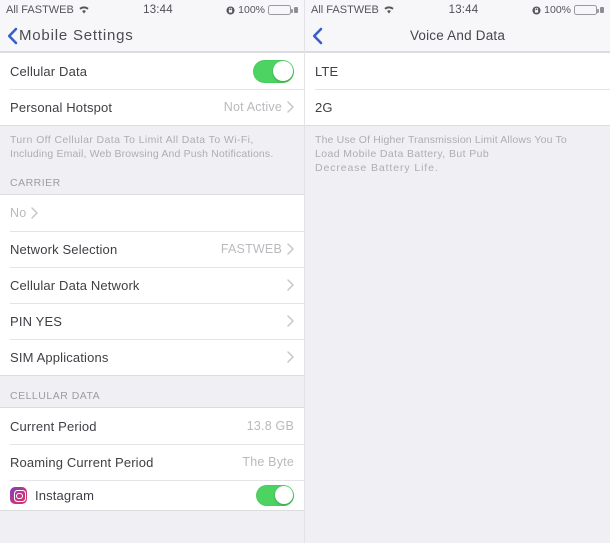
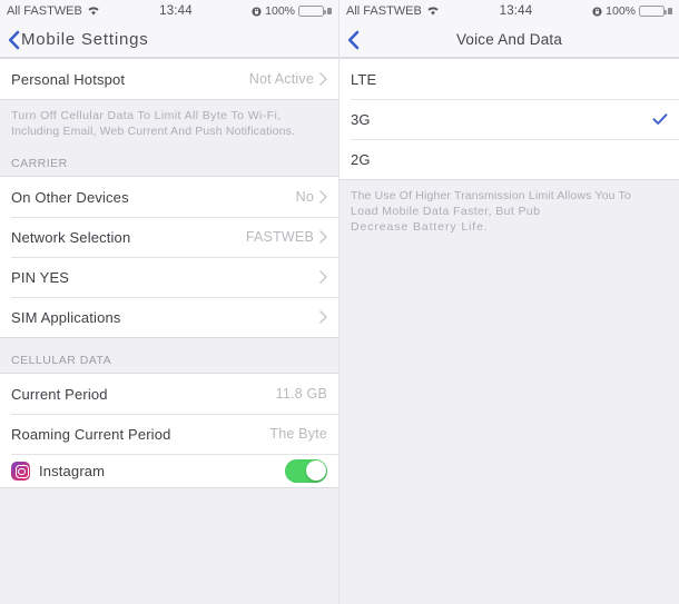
  All FASTWEB
  13:44
  100%
  Mobile Settings
- Cellular Data
  Personal Hotspot
  Not Active
- Turn Off Cellular Data To Limit All Data To Wi-Fi,
+ Turn Off Cellular Data To Limit All Byte To Wi-Fi,
- Including Email, Web Browsing And Push Notifications.
+ Including Email, Web Current And Push Notifications.
  CARRIER
+ On Other Devices
  No
  Network Selection
  FASTWEB
- Cellular Data Network
  PIN YES
  SIM Applications
  CELLULAR DATA
  Current Period
- 13.8 GB
+ 11.8 GB
  Roaming Current Period
  The Byte
  Instagram
  All FASTWEB
  13:44
  100%
  Voice And Data
  LTE
+ 3G
  2G
  The Use Of Higher Transmission Limit Allows You To
- Load Mobile Data Battery, But Pub
+ Load Mobile Data Faster, But Pub
  Decrease Battery Life.
